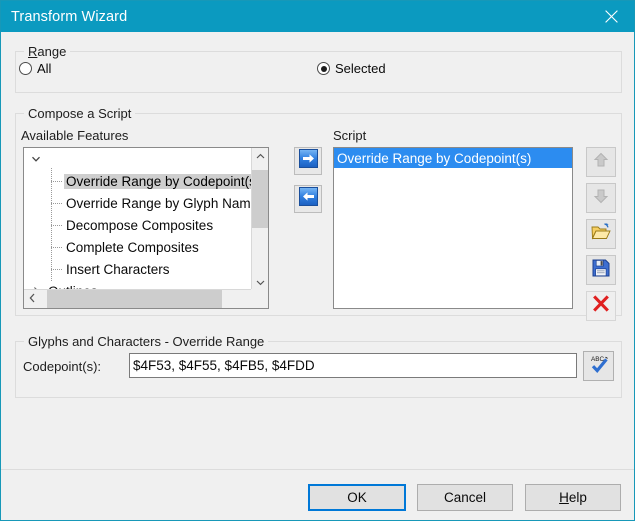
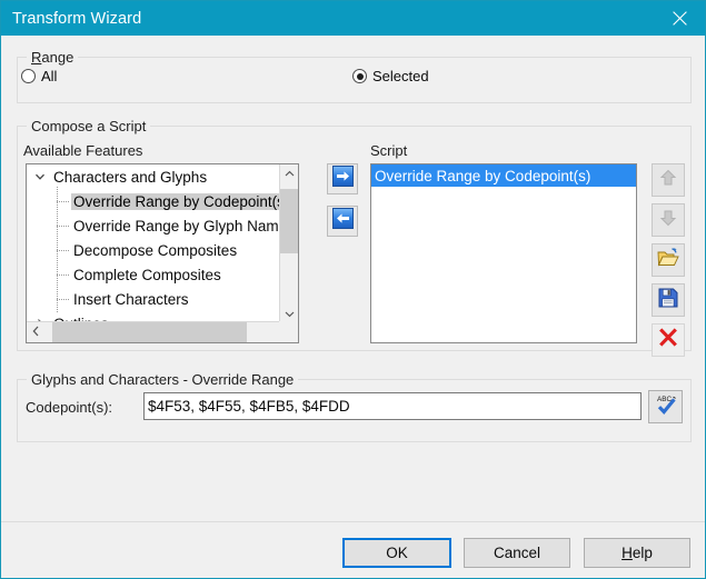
  Transform Wizard
  Range
  All
  Selected
  Compose a Script
  Available Features
  Script
+ Characters and Glyphs
  Override Range by Codepoint(
  Override Range by Glyph Nam
  Decompose Composites
  Complete Composites
  Insert Characters
  Override Range by Codepoint(s)
  Glyphs and Characters - Override Range
  Codepoint(s):
  $4F53, $4F55, $4FB5, $4FDD
  OK
  Cancel
  Help
